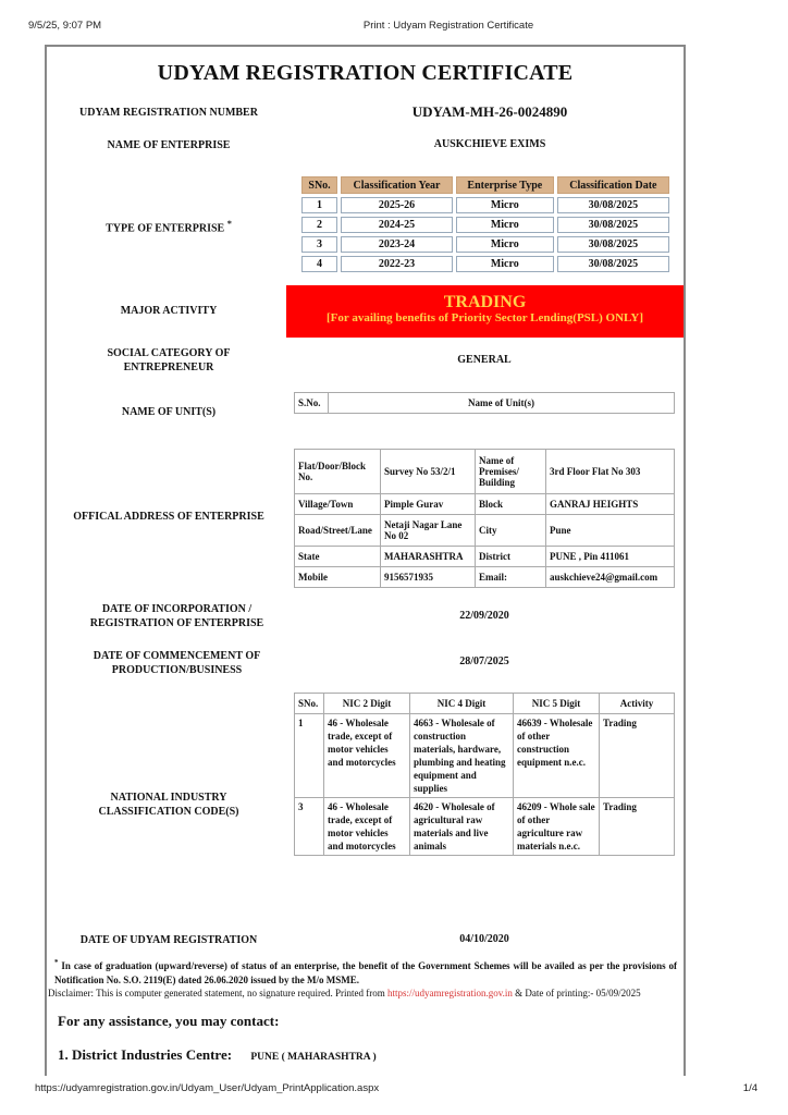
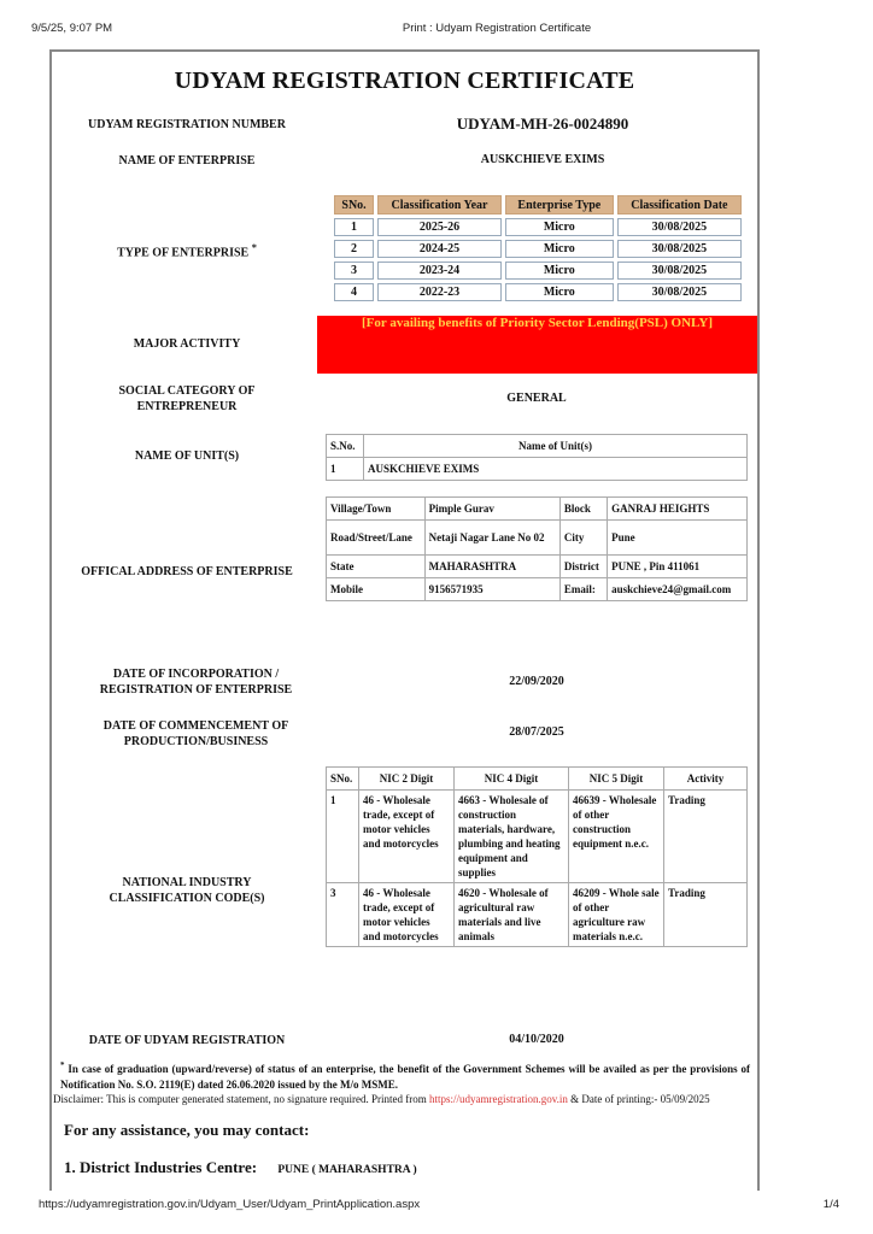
  9/5/25, 9:07 PM
  Print : Udyam Registration Certificate
  UDYAM REGISTRATION CERTIFICATE
  UDYAM REGISTRATION NUMBER
  UDYAM-MH-26-0024890
  NAME OF ENTERPRISE
  AUSKCHIEVE EXIMS
  TYPE OF ENTERPRISE *
  SNo.	Classification Year	Enterprise Type	Classification Date
  1	2025-26	Micro	30/08/2025
  2	2024-25	Micro	30/08/2025
  3	2023-24	Micro	30/08/2025
  4	2022-23	Micro	30/08/2025
  MAJOR ACTIVITY
- TRADING
  [For availing benefits of Priority Sector Lending(PSL) ONLY]
  SOCIAL CATEGORY OF
  ENTREPRENEUR
  GENERAL
  NAME OF UNIT(S)
  S.No.	Name of Unit(s)
+ 1	AUSKCHIEVE EXIMS
  OFFICAL ADDRESS OF ENTERPRISE
- Flat/Door/Block No.	Survey No 53/2/1	Name of Premises/ Building	3rd Floor Flat No 303
  Village/Town	Pimple Gurav	Block	GANRAJ HEIGHTS
  Road/Street/Lane	Netaji Nagar Lane No 02	City	Pune
  State	MAHARASHTRA	District	PUNE , Pin 411061
  Mobile	9156571935	Email:	auskchieve24@gmail.com
  DATE OF INCORPORATION /
  REGISTRATION OF ENTERPRISE
  22/09/2020
  DATE OF COMMENCEMENT OF
  PRODUCTION/BUSINESS
  28/07/2025
  NATIONAL INDUSTRY
  CLASSIFICATION CODE(S)
  SNo.	NIC 2 Digit	NIC 4 Digit	NIC 5 Digit	Activity
  1	46 - Wholesale trade, except of motor vehicles and motorcycles	4663 - Wholesale of construction materials, hardware, plumbing and heating equipment and supplies	46639 - Wholesale of other construction equipment n.e.c.	Trading
  3	46 - Wholesale trade, except of motor vehicles and motorcycles	4620 - Wholesale of agricultural raw materials and live animals	46209 - Whole sale of other agriculture raw materials n.e.c.	Trading
  DATE OF UDYAM REGISTRATION
  04/10/2020
  * In case of graduation (upward/reverse) of status of an enterprise, the benefit of the Government Schemes will be availed as per the provisions of Notification No. S.O. 2119(E) dated 26.06.2020 issued by the M/o MSME.
  Disclaimer: This is computer generated statement, no signature required. Printed from https://udyamregistration.gov.in & Date of printing:- 05/09/2025
  For any assistance, you may contact:
  1. District Industries Centre: PUNE ( MAHARASHTRA )
  https://udyamregistration.gov.in/Udyam_User/Udyam_PrintApplication.aspx
  1/4
